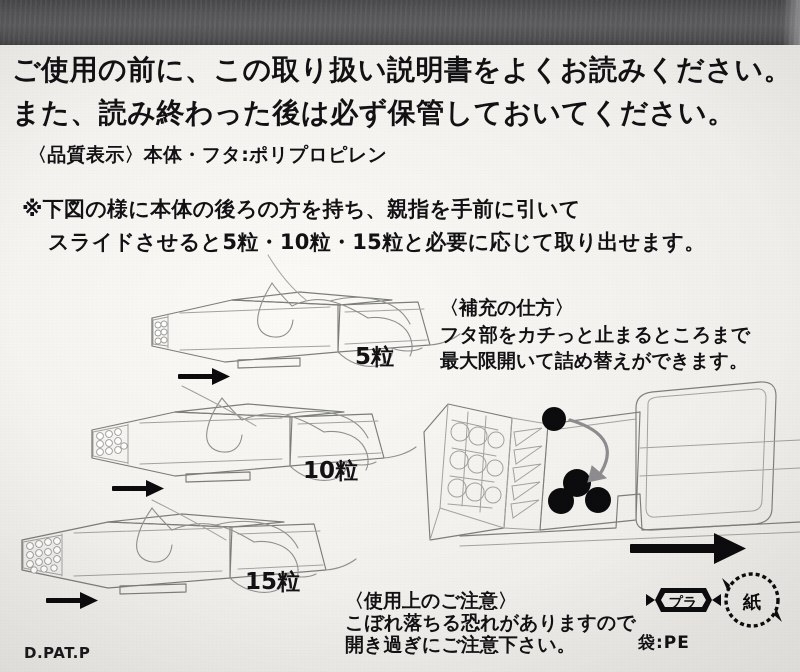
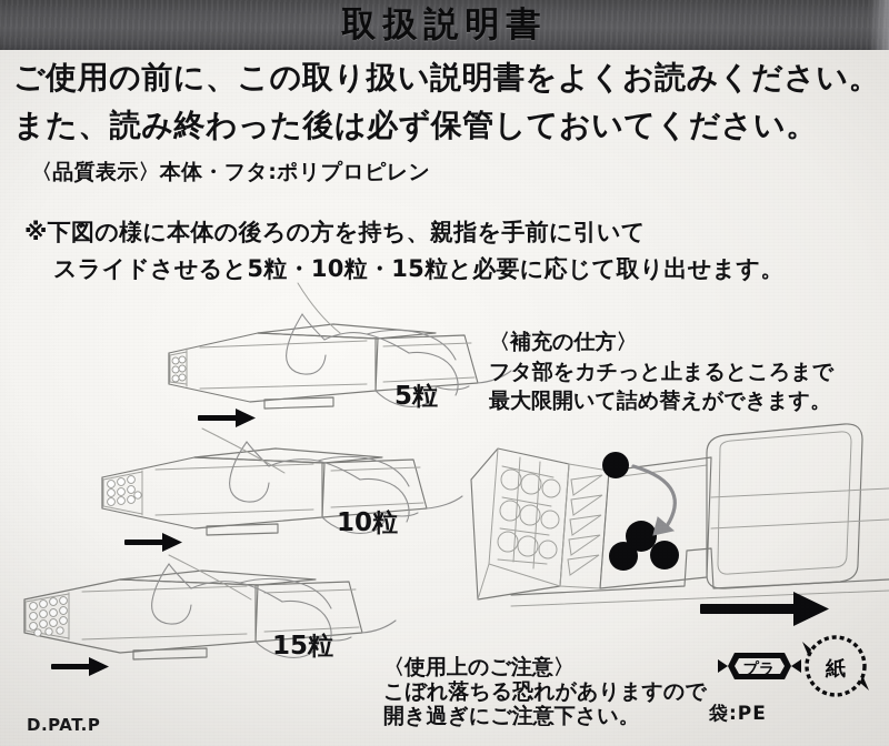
+ 取扱説明書
